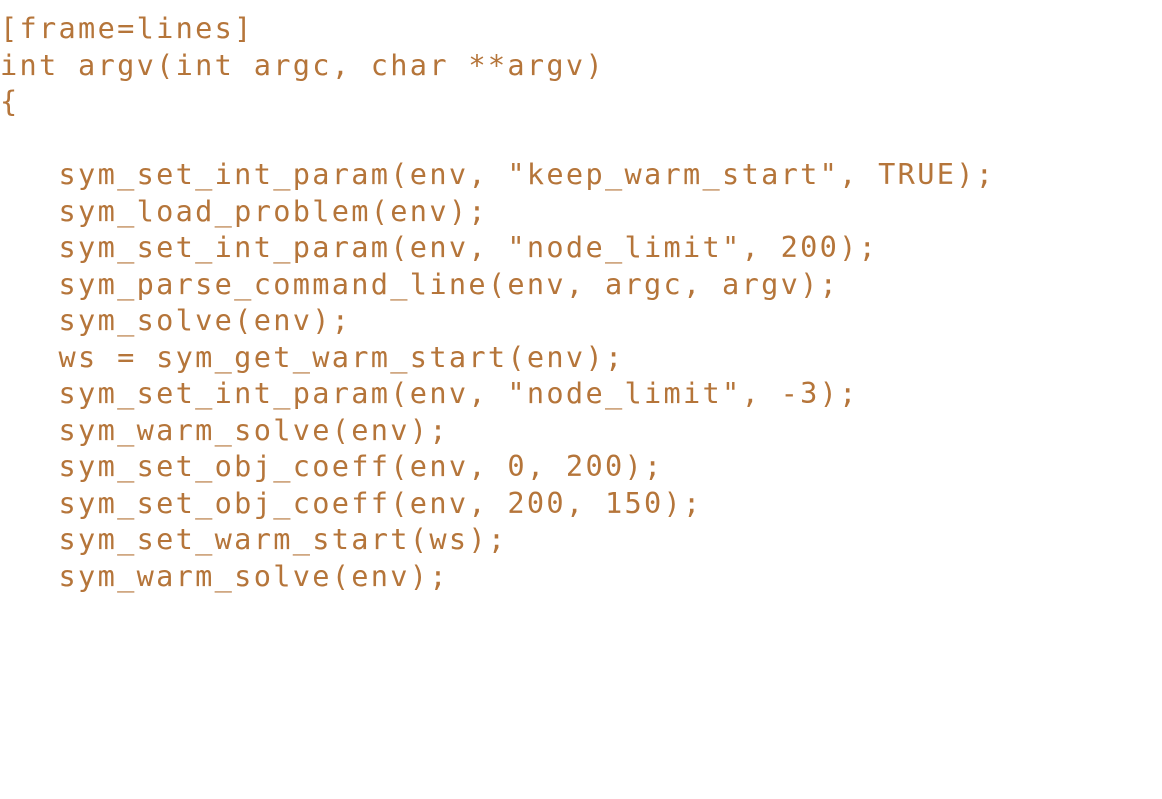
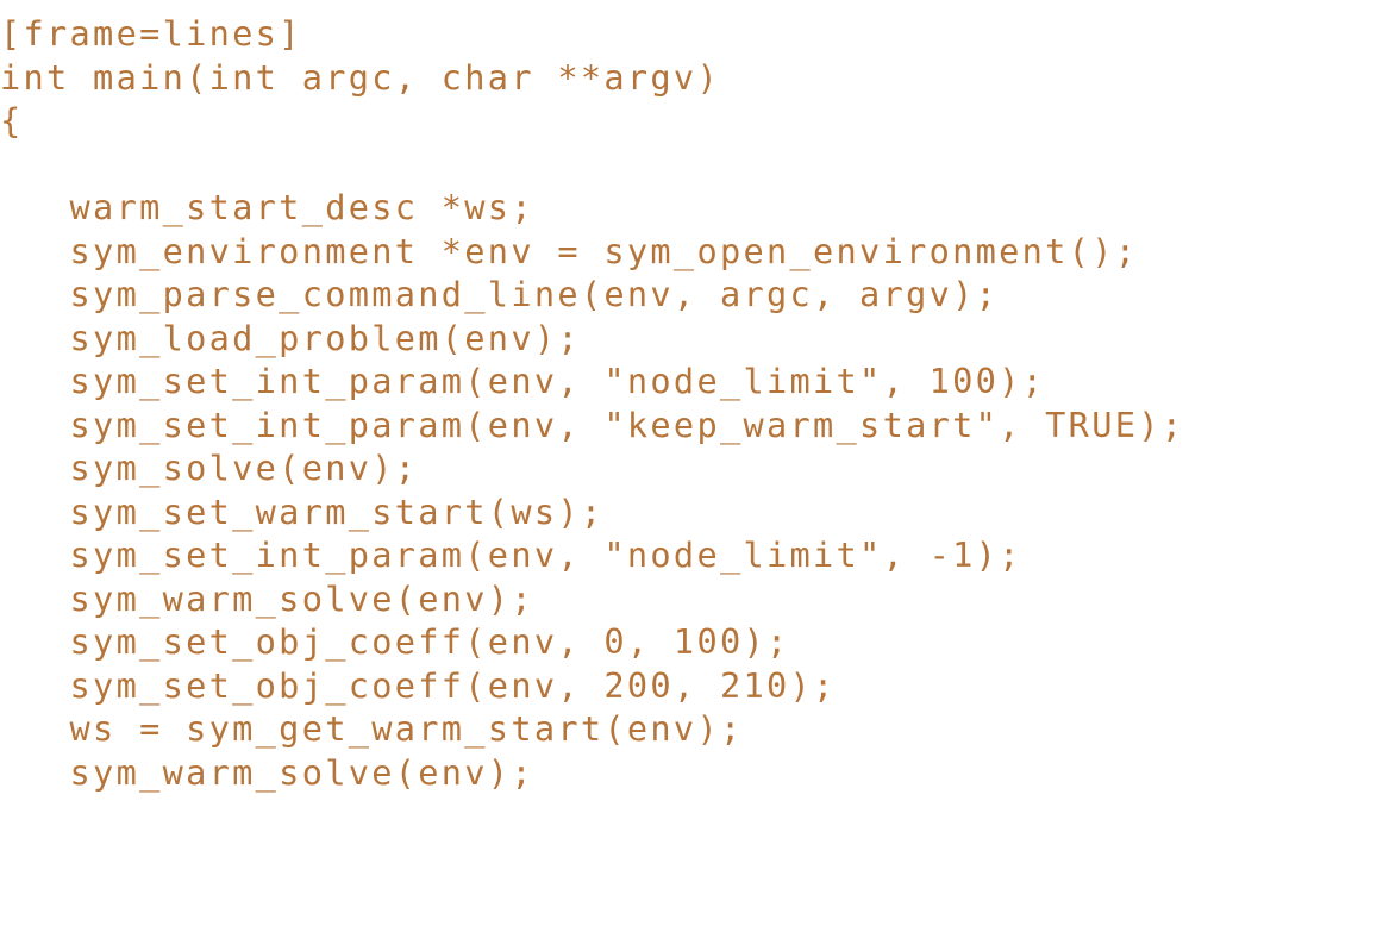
  [frame=lines]
- int argv(int argc, char **argv)
+ int main(int argc, char **argv)
  {
+ warm_start_desc *ws;
+ sym_environment *env = sym_open_environment();
- sym_set_int_param(env, "keep_warm_start", TRUE);
+ sym_parse_command_line(env, argc, argv);
  sym_load_problem(env);
- sym_set_int_param(env, "node_limit", 200);
+ sym_set_int_param(env, "node_limit", 100);
- sym_parse_command_line(env, argc, argv);
+ sym_set_int_param(env, "keep_warm_start", TRUE);
  sym_solve(env);
- ws = sym_get_warm_start(env);
+ sym_set_warm_start(ws);
- sym_set_int_param(env, "node_limit", -3);
+ sym_set_int_param(env, "node_limit", -1);
  sym_warm_solve(env);
- sym_set_obj_coeff(env, 0, 200);
+ sym_set_obj_coeff(env, 0, 100);
- sym_set_obj_coeff(env, 200, 150);
+ sym_set_obj_coeff(env, 200, 210);
- sym_set_warm_start(ws);
+ ws = sym_get_warm_start(env);
  sym_warm_solve(env);
